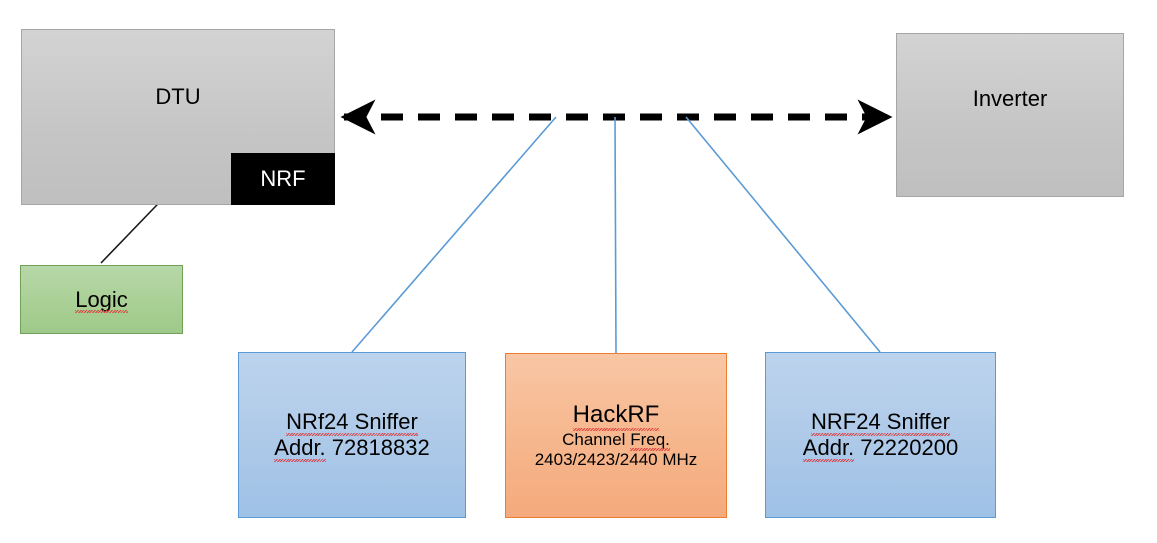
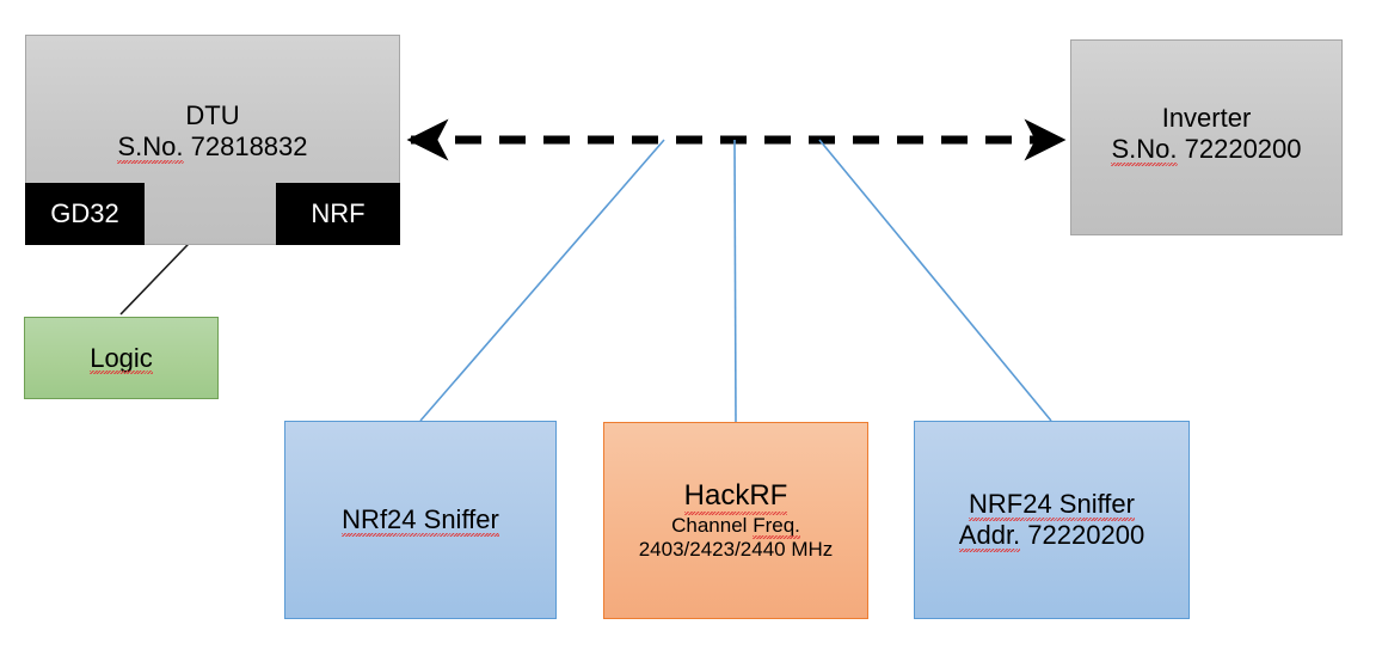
  DTU
+ S.No. 72818832
+ GD32
  NRF
  Inverter
+ S.No. 72220200
  Logic
  NRf24 Sniffer
- Addr. 72818832
  HackRF
  Channel Freq.
  2403/2423/2440 MHz
  NRF24 Sniffer
  Addr. 72220200
